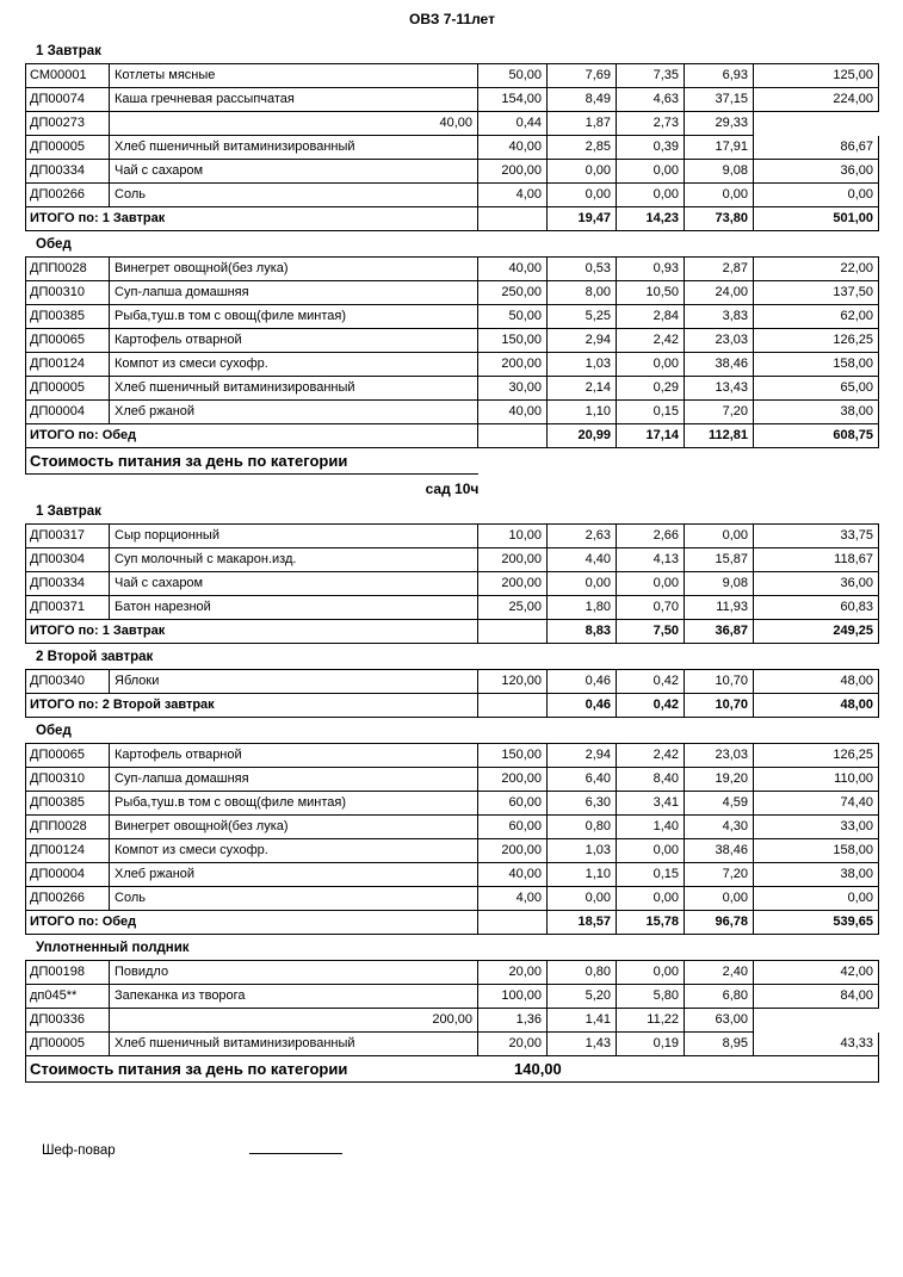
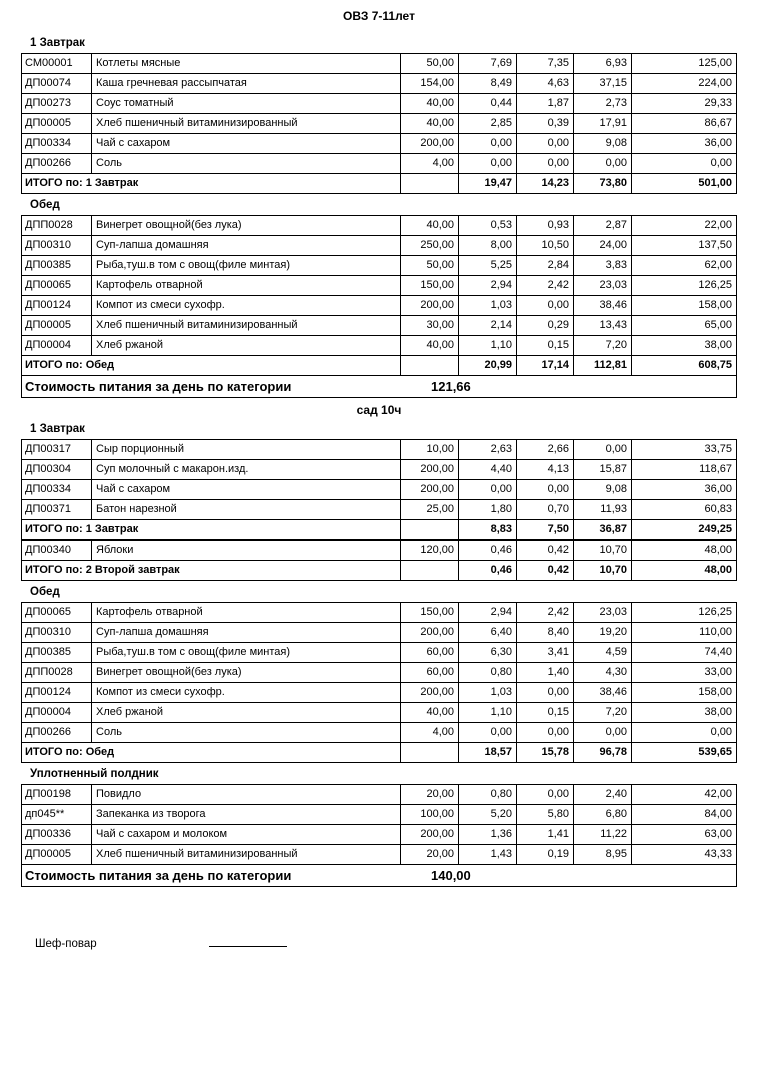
  ОВЗ 7-11лет
  1 Завтрак
  СМ00001
  Котлеты мясные
  50,00
  7,69
  7,35
  6,93
  125,00
  ДП00074
  Каша гречневая рассыпчатая
  154,00
  8,49
  4,63
  37,15
  224,00
  ДП00273
+ Соус томатный
  40,00
  0,44
  1,87
  2,73
  29,33
  ДП00005
  Хлеб пшеничный витаминизированный
  40,00
  2,85
  0,39
  17,91
  86,67
  ДП00334
  Чай с сахаром
  200,00
  0,00
  0,00
  9,08
  36,00
  ДП00266
  Соль
  4,00
  0,00
  0,00
  0,00
  0,00
  ИТОГО по: 1 Завтрак
  19,47
  14,23
  73,80
  501,00
  Обед
  ДПП0028
  Винегрет овощной(без лука)
  40,00
  0,53
  0,93
  2,87
  22,00
  ДП00310
  Суп-лапша домашняя
  250,00
  8,00
  10,50
  24,00
  137,50
  ДП00385
  Рыба,туш.в том с овощ(филе минтая)
  50,00
  5,25
  2,84
  3,83
  62,00
  ДП00065
  Картофель отварной
  150,00
  2,94
  2,42
  23,03
  126,25
  ДП00124
  Компот из смеси сухофр.
  200,00
  1,03
  0,00
  38,46
  158,00
  ДП00005
  Хлеб пшеничный витаминизированный
  30,00
  2,14
  0,29
  13,43
  65,00
  ДП00004
  Хлеб ржаной
  40,00
  1,10
  0,15
  7,20
  38,00
  ИТОГО по: Обед
  20,99
  17,14
  112,81
  608,75
  Стоимость питания за день по категории
+ 121,66
  сад 10ч
  1 Завтрак
  ДП00317
  Сыр порционный
  10,00
  2,63
  2,66
  0,00
  33,75
  ДП00304
  Суп молочный с макарон.изд.
  200,00
  4,40
  4,13
  15,87
  118,67
  ДП00334
  Чай с сахаром
  200,00
  0,00
  0,00
  9,08
  36,00
  ДП00371
  Батон нарезной
  25,00
  1,80
  0,70
  11,93
  60,83
  ИТОГО по: 1 Завтрак
  8,83
  7,50
  36,87
  249,25
- 2 Второй завтрак
  ДП00340
  Яблоки
  120,00
  0,46
  0,42
  10,70
  48,00
  ИТОГО по: 2 Второй завтрак
  0,46
  0,42
  10,70
  48,00
  Обед
  ДП00065
  Картофель отварной
  150,00
  2,94
  2,42
  23,03
  126,25
  ДП00310
  Суп-лапша домашняя
  200,00
  6,40
  8,40
  19,20
  110,00
  ДП00385
  Рыба,туш.в том с овощ(филе минтая)
  60,00
  6,30
  3,41
  4,59
  74,40
  ДПП0028
  Винегрет овощной(без лука)
  60,00
  0,80
  1,40
  4,30
  33,00
  ДП00124
  Компот из смеси сухофр.
  200,00
  1,03
  0,00
  38,46
  158,00
  ДП00004
  Хлеб ржаной
  40,00
  1,10
  0,15
  7,20
  38,00
  ДП00266
  Соль
  4,00
  0,00
  0,00
  0,00
  0,00
  ИТОГО по: Обед
  18,57
  15,78
  96,78
  539,65
  Уплотненный полдник
  ДП00198
  Повидло
  20,00
  0,80
  0,00
  2,40
  42,00
  дп045**
  Запеканка из творога
  100,00
  5,20
  5,80
  6,80
  84,00
  ДП00336
+ Чай с сахаром и молоком
  200,00
  1,36
  1,41
  11,22
  63,00
  ДП00005
  Хлеб пшеничный витаминизированный
  20,00
  1,43
  0,19
  8,95
  43,33
  Стоимость питания за день по категории
  140,00
  Шеф-повар
